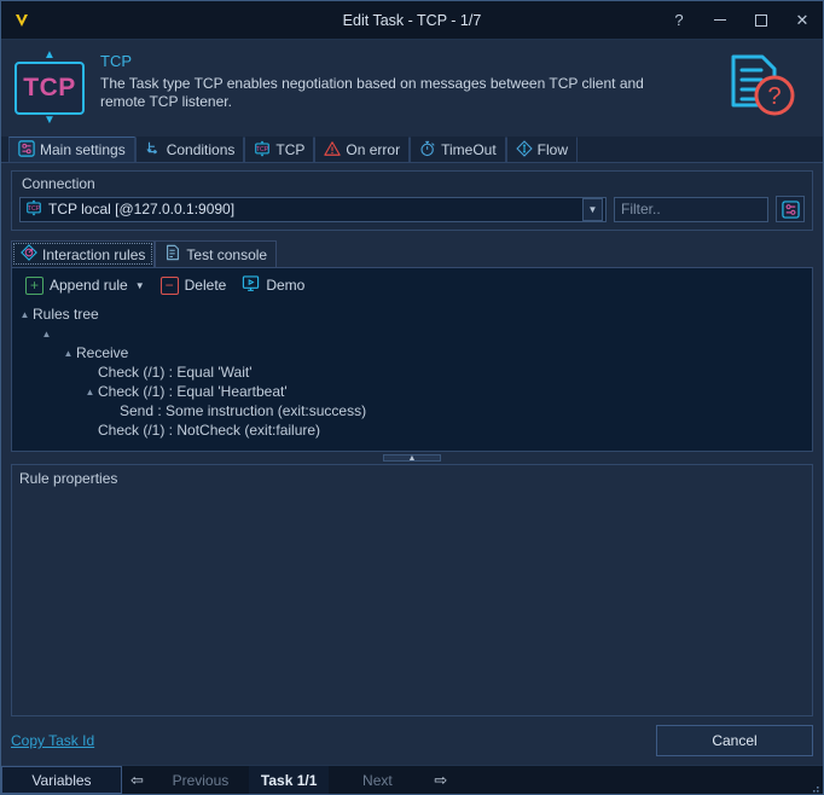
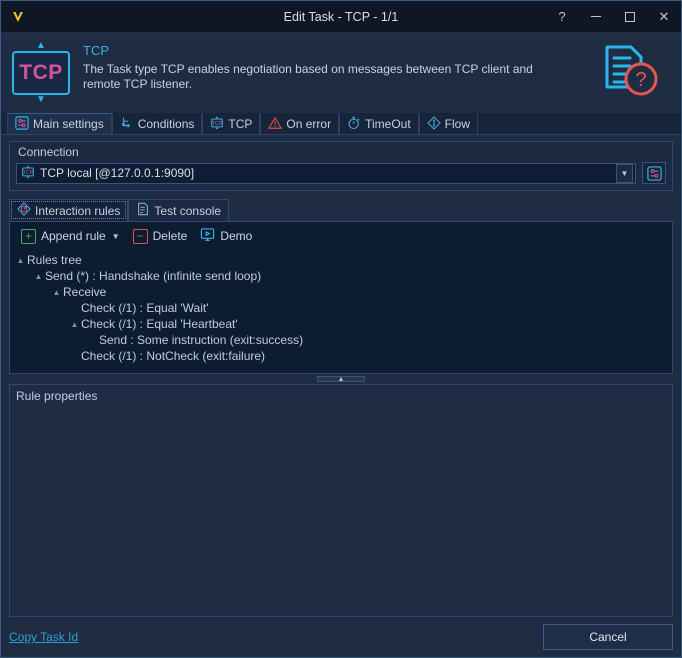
- Edit Task - TCP - 1/7
+ Edit Task - TCP - 1/1
  ?
  ✕
  ▲
  TCP
  ▼
  TCP
  The Task type TCP enables negotiation based on messages between TCP client and remote TCP listener.
  ?
  Main settings
  Conditions
  TCP
  On error
  TimeOut
  Flow
  Connection
  TCP local [@127.0.0.1:9090]
  ▼
- Filter..
  Interaction rules
  Test console
  +
  Append rule
  ▼
  −
  Delete
  Demo
  ▲
  Rules tree
  ▲
+ Send (*) : Handshake (infinite send loop)
  ▲
  Receive
  Check (/1) : Equal 'Wait'
  ▲
  Check (/1) : Equal 'Heartbeat'
  Send : Some instruction (exit:success)
  Check (/1) : NotCheck (exit:failure)
  Rule properties
  Copy Task Id
  Cancel
- Variables
- ⇦
- Previous
- Task 1/1
- Next
- ⇨
